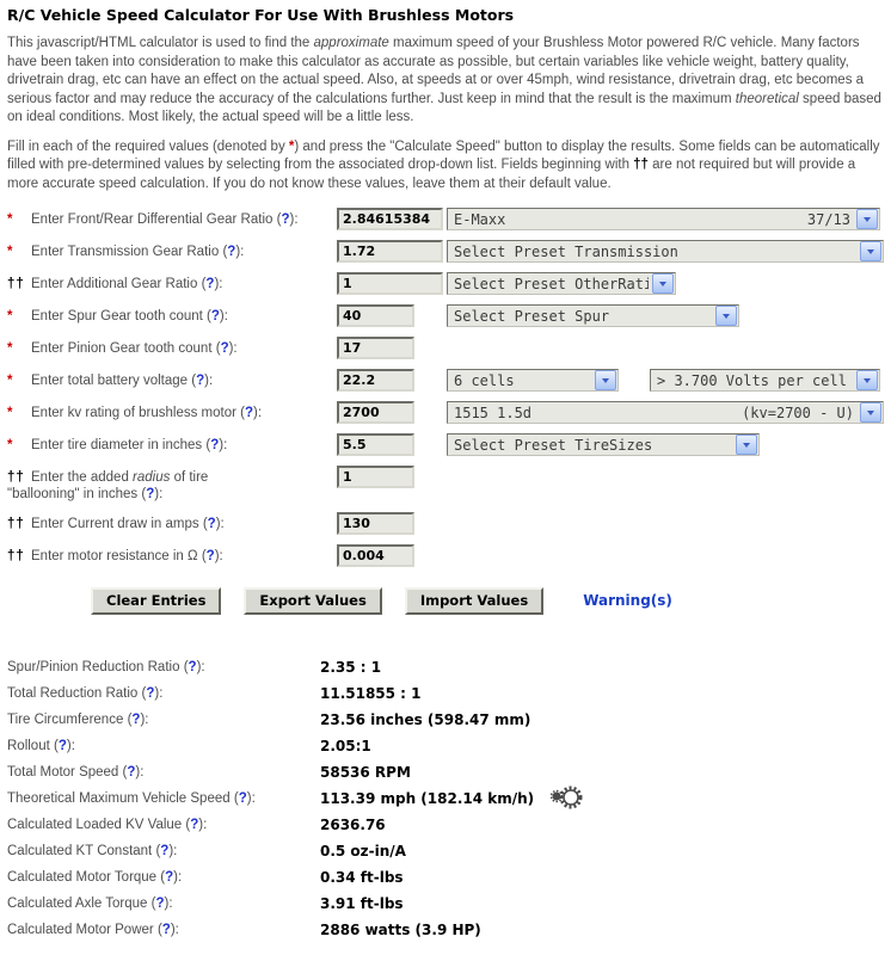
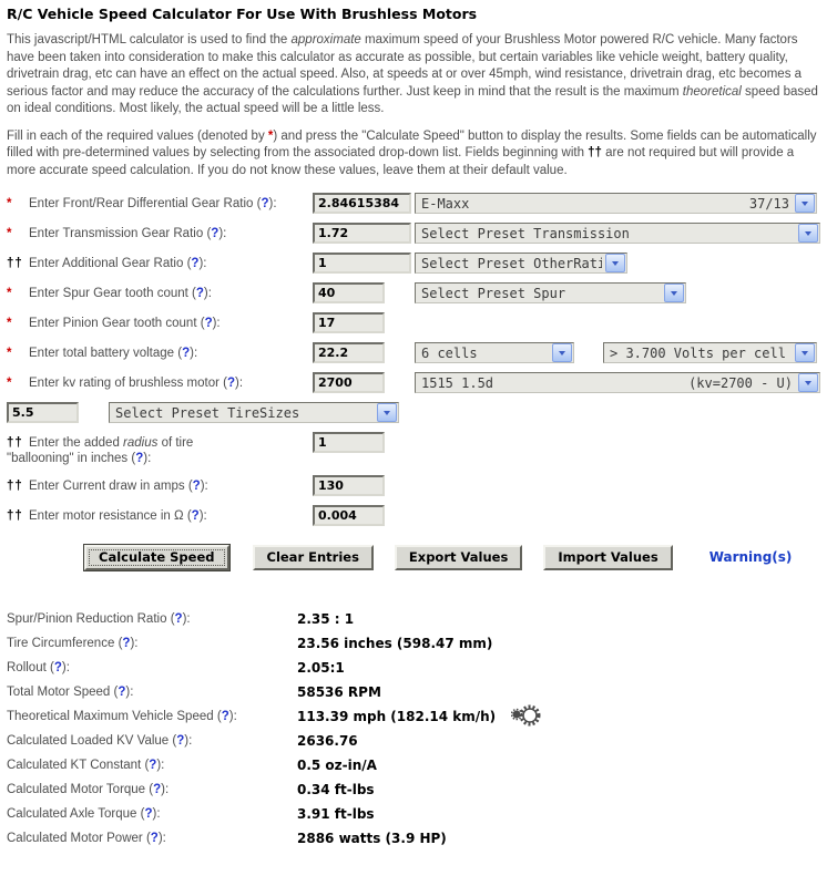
  R/C Vehicle Speed Calculator For Use With Brushless Motors
  This javascript/HTML calculator is used to find the approximate maximum speed of your Brushless Motor powered R/C vehicle. Many factors have been taken into consideration to make this calculator as accurate as possible, but certain variables like vehicle weight, battery quality, drivetrain drag, etc can have an effect on the actual speed. Also, at speeds at or over 45mph, wind resistance, drivetrain drag, etc becomes a serious factor and may reduce the accuracy of the calculations further. Just keep in mind that the result is the maximum theoretical speed based on ideal conditions. Most likely, the actual speed will be a little less.
  Fill in each of the required values (denoted by *) and press the "Calculate Speed" button to display the results. Some fields can be automatically filled with pre-determined values by selecting from the associated drop-down list. Fields beginning with †† are not required but will provide a more accurate speed calculation. If you do not know these values, leave them at their default value.
  * Enter Front/Rear Differential Gear Ratio (?):
  2.84615384
  E-Maxx
  37/13
  * Enter Transmission Gear Ratio (?):
  1.72
  Select Preset Transmission
  †† Enter Additional Gear Ratio (?):
  1
  Select Preset OtherRati
  * Enter Spur Gear tooth count (?):
  40
  Select Preset Spur
  * Enter Pinion Gear tooth count (?):
  17
  * Enter total battery voltage (?):
  22.2
  6 cells
  > 3.700 Volts per cell
  * Enter kv rating of brushless motor (?):
  2700
  1515 1.5d
  (kv=2700 - U)
- * Enter tire diameter in inches (?):
  5.5
  Select Preset TireSizes
  †† Enter the added radius of tire
  "ballooning" in inches (?):
  1
  †† Enter Current draw in amps (?):
  130
  †† Enter motor resistance in Ω (?):
  0.004
+ Calculate Speed
  Clear Entries
  Export Values
  Import Values
  Warning(s)
  Spur/Pinion Reduction Ratio (?):
  2.35 : 1
- Total Reduction Ratio (?):
- 11.51855 : 1
  Tire Circumference (?):
  23.56 inches (598.47 mm)
  Rollout (?):
  2.05:1
  Total Motor Speed (?):
  58536 RPM
  Theoretical Maximum Vehicle Speed (?):
  113.39 mph (182.14 km/h)
  Calculated Loaded KV Value (?):
  2636.76
  Calculated KT Constant (?):
  0.5 oz-in/A
  Calculated Motor Torque (?):
  0.34 ft-lbs
  Calculated Axle Torque (?):
  3.91 ft-lbs
  Calculated Motor Power (?):
  2886 watts (3.9 HP)
